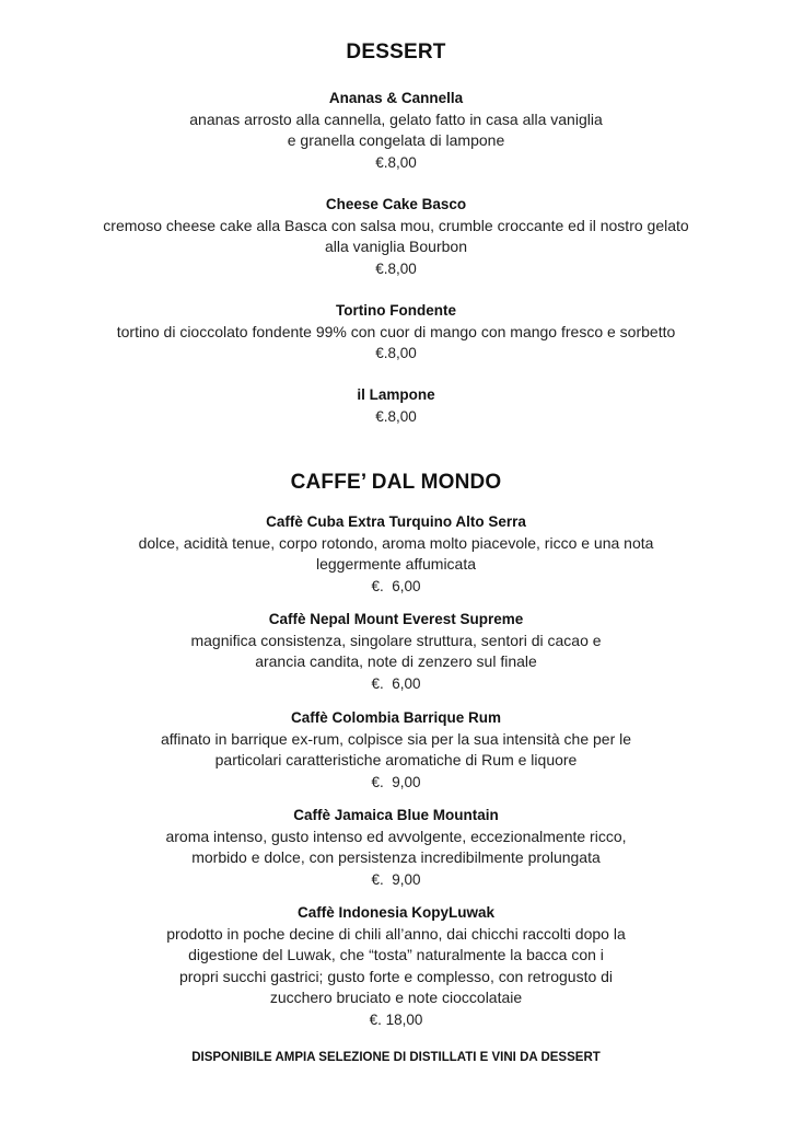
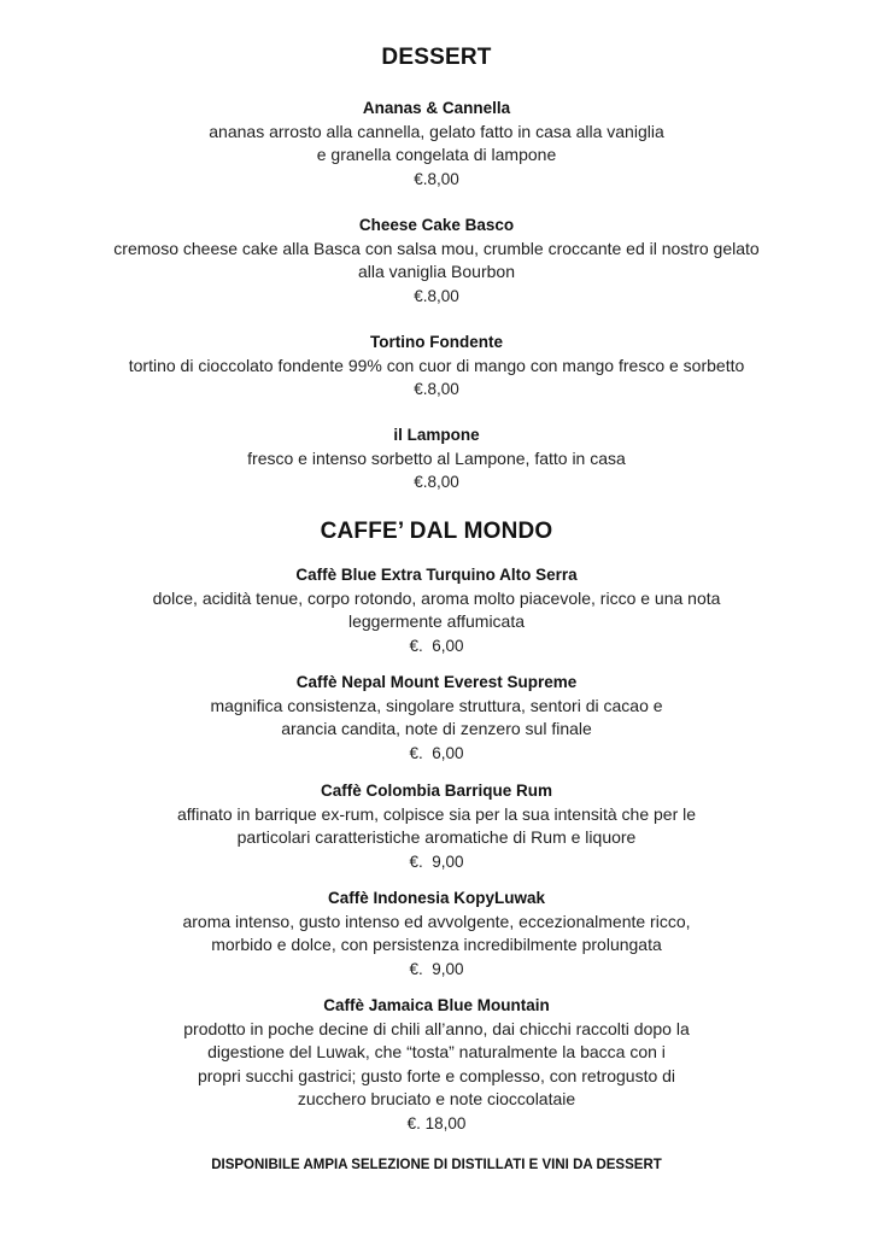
  DESSERT
  Ananas & Cannella
  ananas arrosto alla cannella, gelato fatto in casa alla vaniglia
  e granella congelata di lampone
  €.8,00
  Cheese Cake Basco
  cremoso cheese cake alla Basca con salsa mou, crumble croccante ed il nostro gelato
  alla vaniglia Bourbon
  €.8,00
  Tortino Fondente
  tortino di cioccolato fondente 99% con cuor di mango con mango fresco e sorbetto
  €.8,00
  il Lampone
+ fresco e intenso sorbetto al Lampone, fatto in casa
  €.8,00
  CAFFE’ DAL MONDO
- Caffè Cuba Extra Turquino Alto Serra
+ Caffè Blue Extra Turquino Alto Serra
  dolce, acidità tenue, corpo rotondo, aroma molto piacevole, ricco e una nota
  leggermente affumicata
  €. 6,00
  Caffè Nepal Mount Everest Supreme
  magnifica consistenza, singolare struttura, sentori di cacao e
  arancia candita, note di zenzero sul finale
  €. 6,00
  Caffè Colombia Barrique Rum
  affinato in barrique ex-rum, colpisce sia per la sua intensità che per le
  particolari caratteristiche aromatiche di Rum e liquore
  €. 9,00
- Caffè Jamaica Blue Mountain
+ Caffè Indonesia KopyLuwak
  aroma intenso, gusto intenso ed avvolgente, eccezionalmente ricco,
  morbido e dolce, con persistenza incredibilmente prolungata
  €. 9,00
- Caffè Indonesia KopyLuwak
+ Caffè Jamaica Blue Mountain
  prodotto in poche decine di chili all’anno, dai chicchi raccolti dopo la
  digestione del Luwak, che “tosta” naturalmente la bacca con i
  propri succhi gastrici; gusto forte e complesso, con retrogusto di
  zucchero bruciato e note cioccolataie
  €. 18,00
  DISPONIBILE AMPIA SELEZIONE DI DISTILLATI E VINI DA DESSERT
